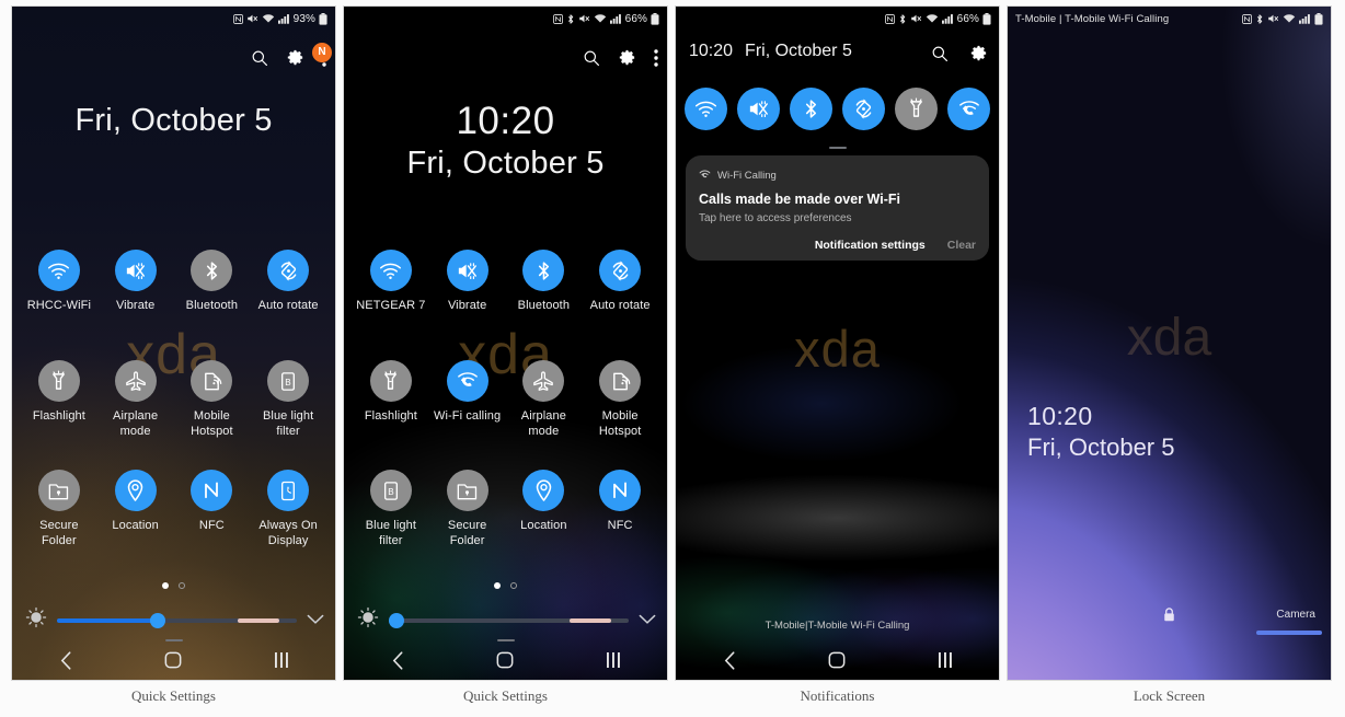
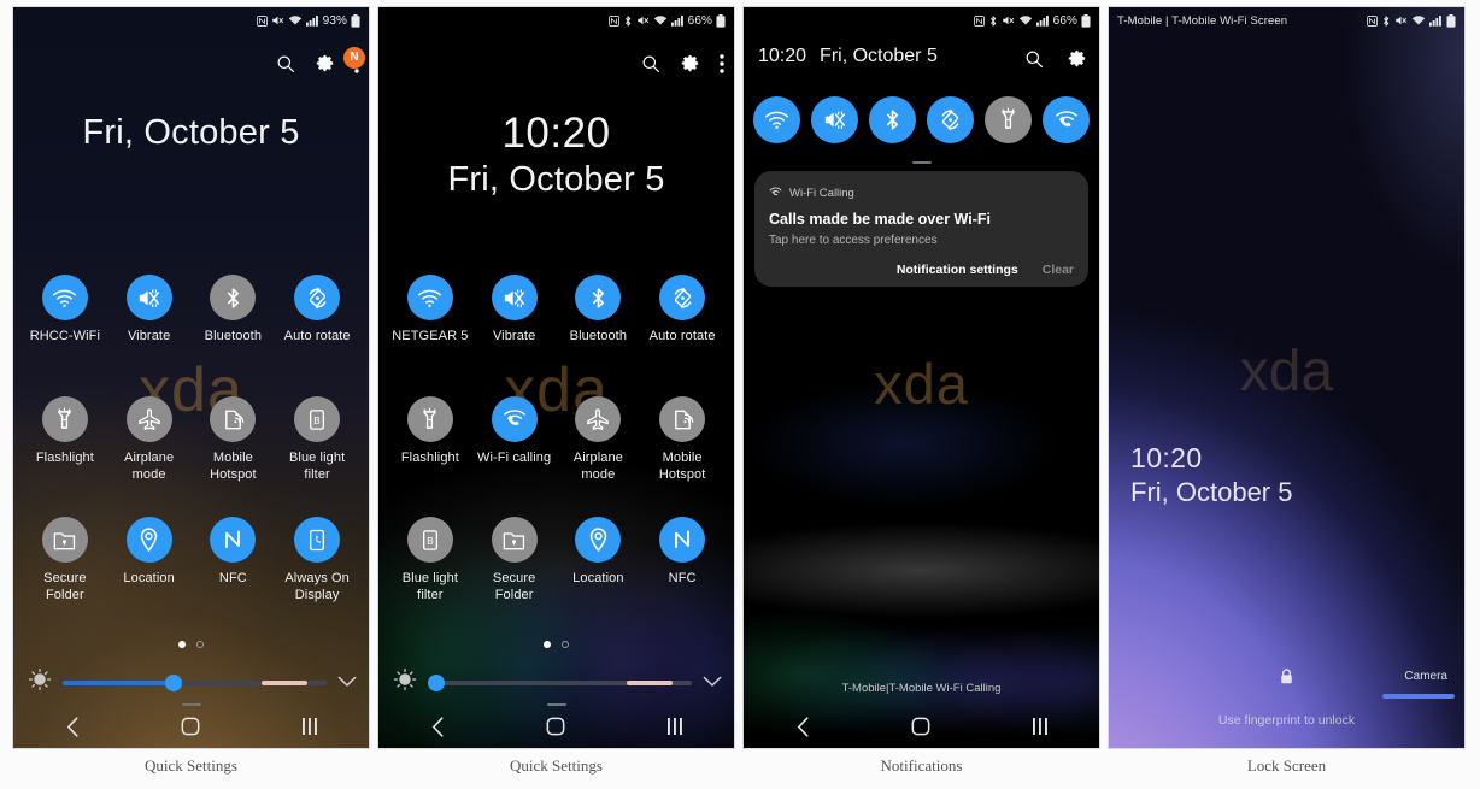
  93%
  N
  Fri, October 5
  xda
  RHCC-WiFi
  Vibrate
  Bluetooth
  Auto rotate
  Flashlight
  Airplane mode
  Mobile Hotspot
  B
  Blue light filter
  Secure Folder
  Location
  NFC
  Always On Display
  66%
  10:20
  Fri, October 5
  xda
- NETGEAR 7
+ NETGEAR 5
  Vibrate
  Bluetooth
  Auto rotate
  Flashlight
  Wi-Fi calling
  Airplane mode
  Mobile Hotspot
  B
  Blue light filter
  Secure Folder
  Location
  NFC
  66%
  10:20
  Fri, October 5
  Wi-Fi Calling
  Calls made be made over Wi-Fi
  Tap here to access preferences
  Notification settings
  Clear
  xda
  T-Mobile|T-Mobile Wi-Fi Calling
- T-Mobile | T-Mobile Wi-Fi Calling
+ T-Mobile | T-Mobile Wi-Fi Screen
  xda
  10:20
  Fri, October 5
+ Use fingerprint to unlock
  Camera
  Quick Settings
  Quick Settings
  Notifications
  Lock Screen
